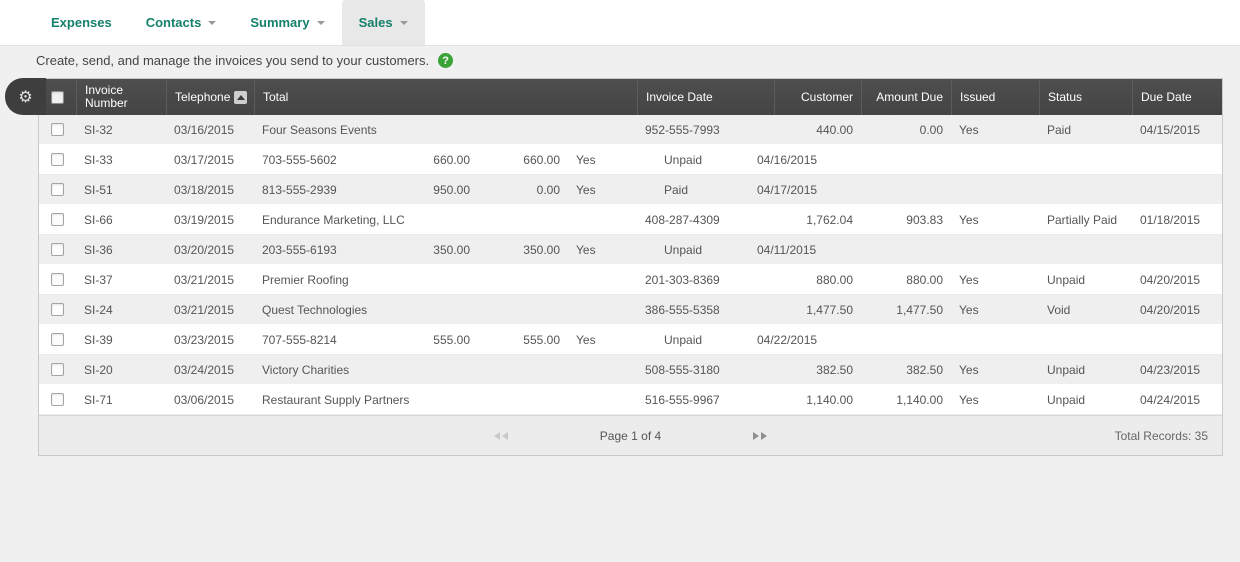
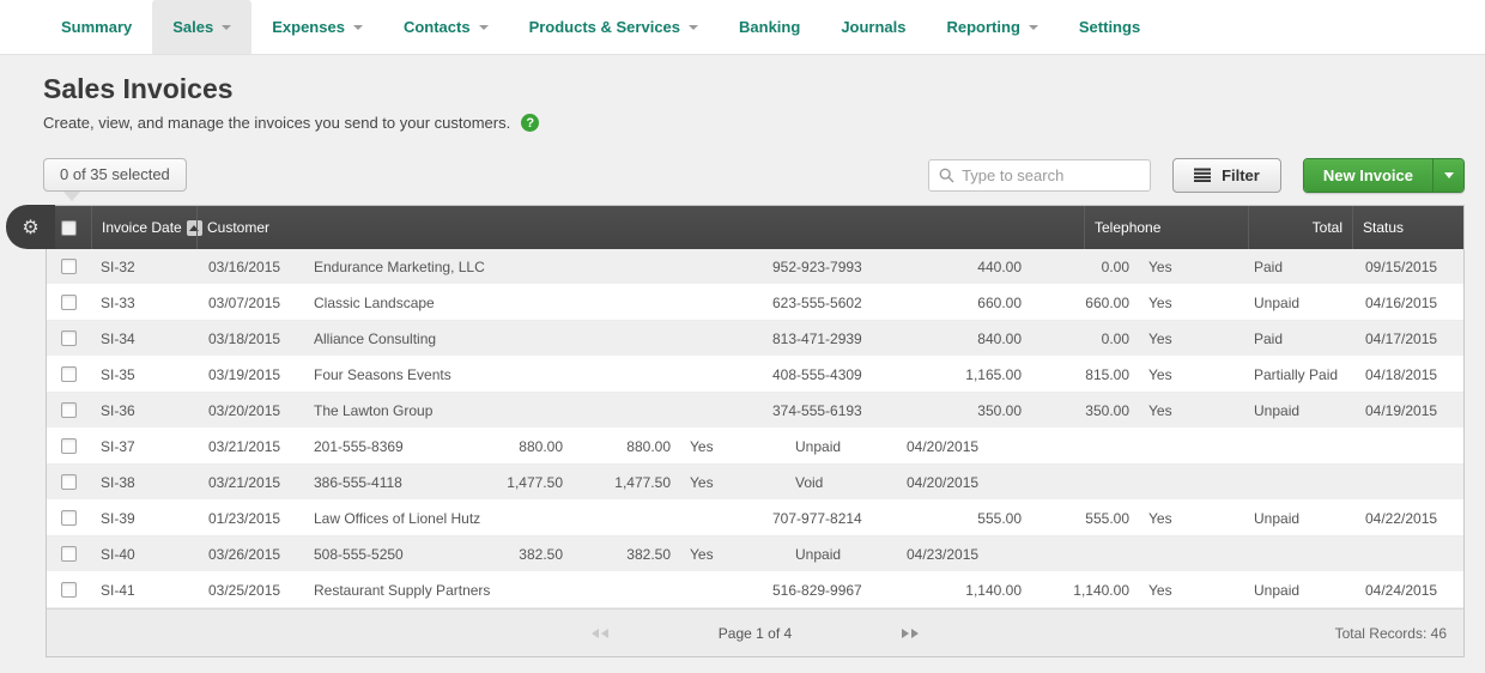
- Expenses
+ Summary
- Contacts
+ Sales
- Summary
+ Expenses
- Sales
+ Contacts
+ Products & Services
+ Banking
+ Journals
+ Reporting
+ Settings
+ Sales Invoices
- Create, send, and manage the invoices you send to your customers.
+ Create, view, and manage the invoices you send to your customers.
  ?
+ 0 of 35 selected
+ Type to search
+ Filter
+ New Invoice
  ⚙
- Invoice Number
- Telephone
+ Invoice Date
- Total
+ Customer
- Invoice Date
+ Telephone
- Customer
+ Total
- Amount Due
- Issued
  Status
- Due Date
  SI-32
  03/16/2015
- Four Seasons Events
+ Endurance Marketing, LLC
- 952-555-7993
+ 952-923-7993
  440.00
  0.00
  Yes
  Paid
- 04/15/2015
+ 09/15/2015
  SI-33
- 03/17/2015
+ 03/07/2015
+ Classic Landscape
- 703-555-5602
+ 623-555-5602
  660.00
  660.00
  Yes
  Unpaid
  04/16/2015
- SI-51
+ SI-34
  03/18/2015
+ Alliance Consulting
- 813-555-2939
+ 813-471-2939
- 950.00
+ 840.00
  0.00
  Yes
  Paid
  04/17/2015
- SI-66
+ SI-35
  03/19/2015
- Endurance Marketing, LLC
+ Four Seasons Events
- 408-287-4309
+ 408-555-4309
- 1,762.04
+ 1,165.00
- 903.83
+ 815.00
  Yes
  Partially Paid
- 01/18/2015
+ 04/18/2015
  SI-36
  03/20/2015
+ The Lawton Group
- 203-555-6193
+ 374-555-6193
  350.00
  350.00
  Yes
  Unpaid
- 04/11/2015
+ 04/19/2015
  SI-37
  03/21/2015
- Premier Roofing
- 201-303-8369
+ 201-555-8369
  880.00
  880.00
  Yes
  Unpaid
  04/20/2015
- SI-24
+ SI-38
  03/21/2015
- Quest Technologies
- 386-555-5358
+ 386-555-4118
  1,477.50
  1,477.50
  Yes
  Void
  04/20/2015
  SI-39
- 03/23/2015
+ 01/23/2015
+ Law Offices of Lionel Hutz
- 707-555-8214
+ 707-977-8214
  555.00
  555.00
  Yes
  Unpaid
  04/22/2015
- SI-20
+ SI-40
- 03/24/2015
+ 03/26/2015
- Victory Charities
- 508-555-3180
+ 508-555-5250
  382.50
  382.50
  Yes
  Unpaid
  04/23/2015
- SI-71
+ SI-41
- 03/06/2015
+ 03/25/2015
  Restaurant Supply Partners
- 516-555-9967
+ 516-829-9967
  1,140.00
  1,140.00
  Yes
  Unpaid
  04/24/2015
  Page 1 of 4
- Total Records: 35
+ Total Records: 46
